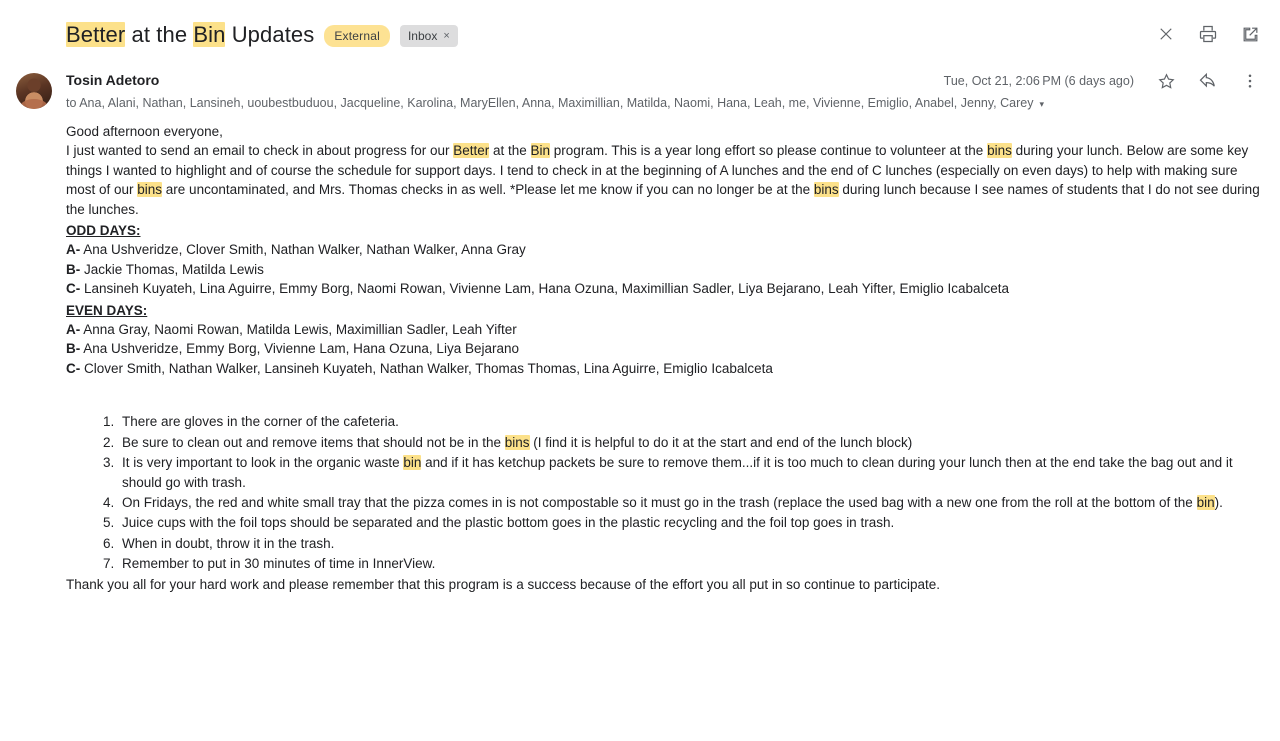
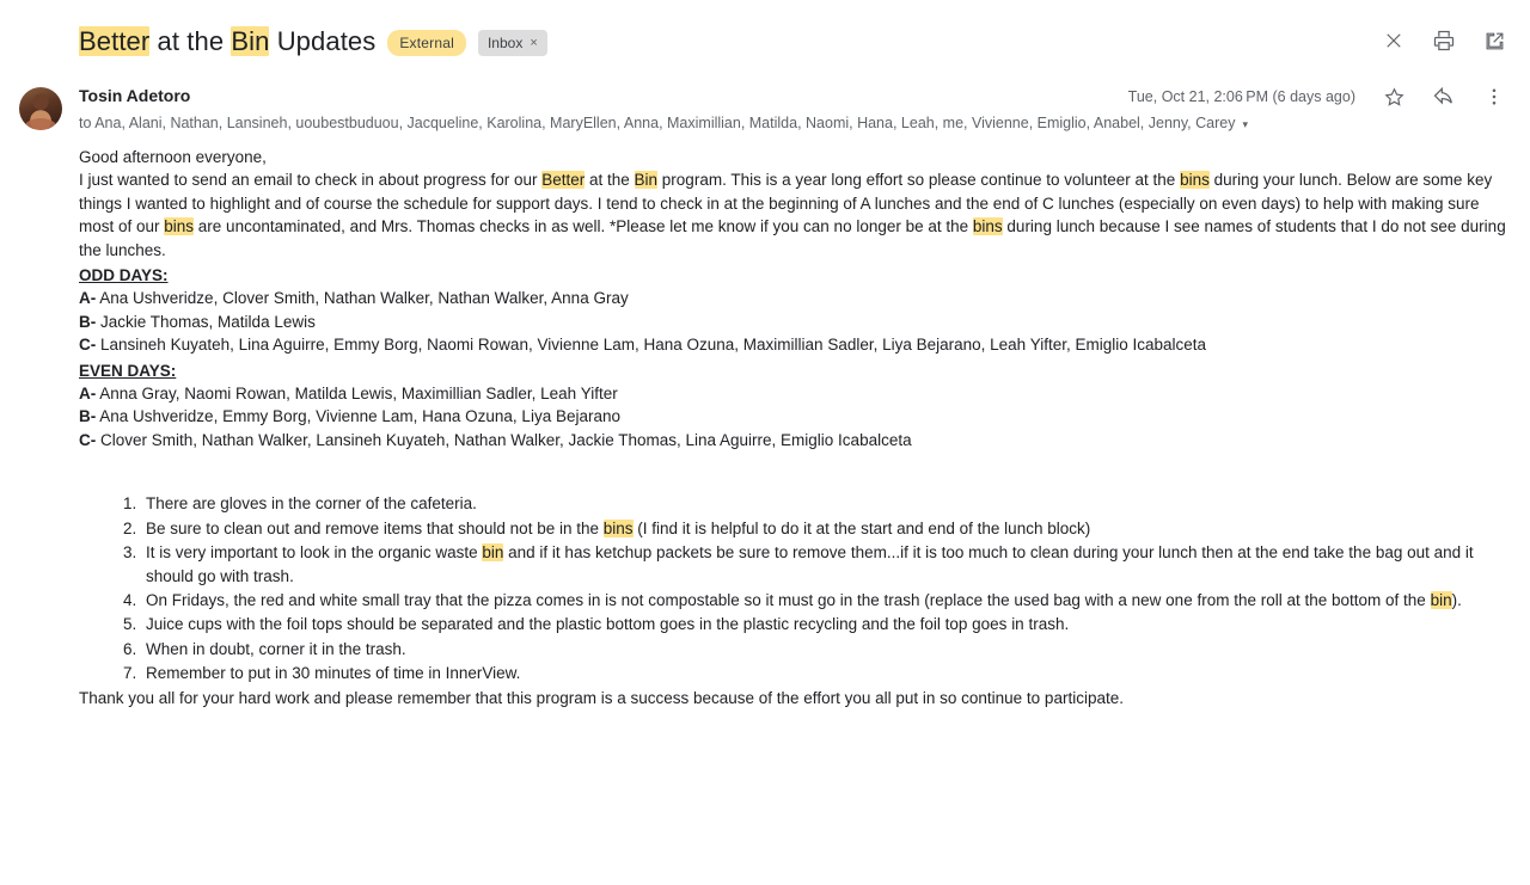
  Better at the Bin Updates
  External
  Inbox
  ×
  Tosin Adetoro
  Tue, Oct 21, 2:06 PM (6 days ago)
  to Ana, Alani, Nathan, Lansineh, uoubestbuduou, Jacqueline, Karolina, MaryEllen, Anna, Maximillian, Matilda, Naomi, Hana, Leah, me, Vivienne, Emiglio, Anabel, Jenny, Carey
  ▾
  Good afternoon everyone,
  I just wanted to send an email to check in about progress for our Better at the Bin program. This is a year long effort so please continue to volunteer at the bins during your lunch. Below are some key things I wanted to highlight and of course the schedule for support days. I tend to check in at the beginning of A lunches and the end of C lunches (especially on even days) to help with making sure most of our bins are uncontaminated, and Mrs. Thomas checks in as well. *Please let me know if you can no longer be at the bins during lunch because I see names of students that I do not see during the lunches.
  ODD DAYS:
  A- Ana Ushveridze, Clover Smith, Nathan Walker, Nathan Walker, Anna Gray
  B- Jackie Thomas, Matilda Lewis
  C- Lansineh Kuyateh, Lina Aguirre, Emmy Borg, Naomi Rowan, Vivienne Lam, Hana Ozuna, Maximillian Sadler, Liya Bejarano, Leah Yifter, Emiglio Icabalceta
  EVEN DAYS:
  A- Anna Gray, Naomi Rowan, Matilda Lewis, Maximillian Sadler, Leah Yifter
  B- Ana Ushveridze, Emmy Borg, Vivienne Lam, Hana Ozuna, Liya Bejarano
- C- Clover Smith, Nathan Walker, Lansineh Kuyateh, Nathan Walker, Thomas Thomas, Lina Aguirre, Emiglio Icabalceta
+ C- Clover Smith, Nathan Walker, Lansineh Kuyateh, Nathan Walker, Jackie Thomas, Lina Aguirre, Emiglio Icabalceta
  There are gloves in the corner of the cafeteria.
  Be sure to clean out and remove items that should not be in the bins (I find it is helpful to do it at the start and end of the lunch block)
  It is very important to look in the organic waste bin and if it has ketchup packets be sure to remove them...if it is too much to clean during your lunch then at the end take the bag out and it should go with trash.
  On Fridays, the red and white small tray that the pizza comes in is not compostable so it must go in the trash (replace the used bag with a new one from the roll at the bottom of the bin).
  Juice cups with the foil tops should be separated and the plastic bottom goes in the plastic recycling and the foil top goes in trash.
- When in doubt, throw it in the trash.
+ When in doubt, corner it in the trash.
  Remember to put in 30 minutes of time in InnerView.
  Thank you all for your hard work and please remember that this program is a success because of the effort you all put in so continue to participate.
